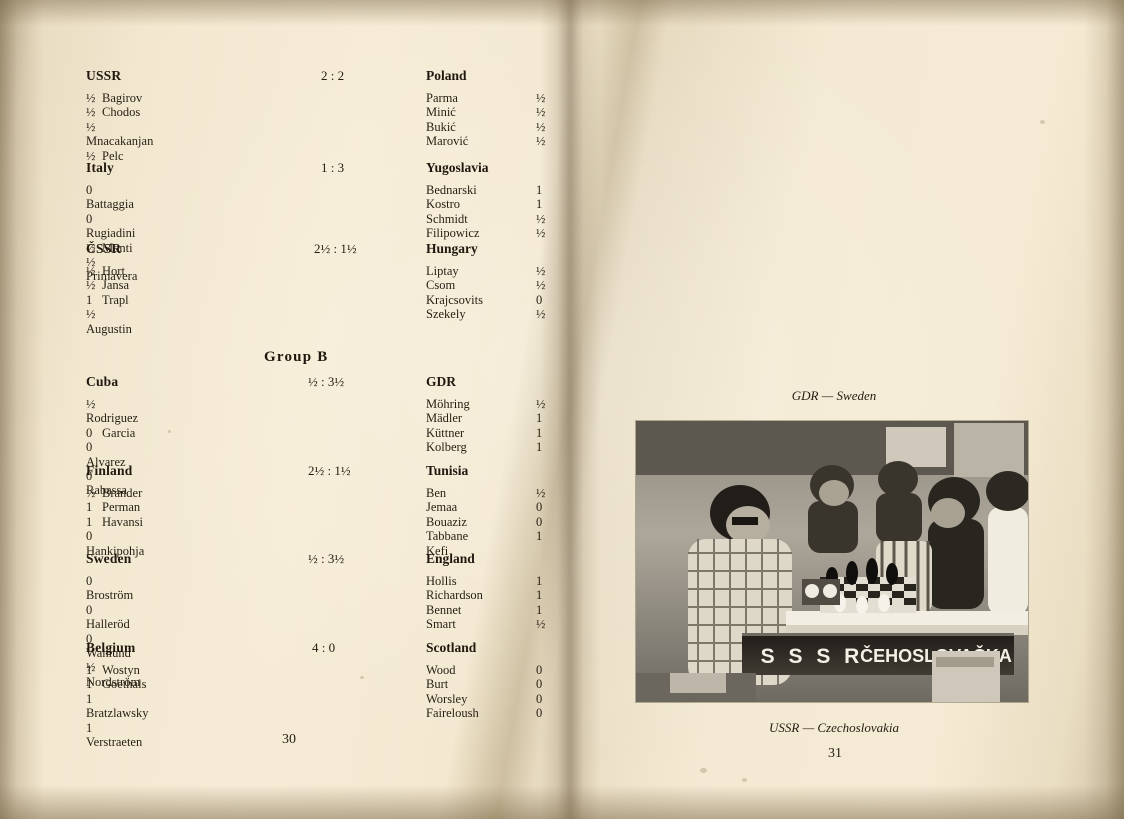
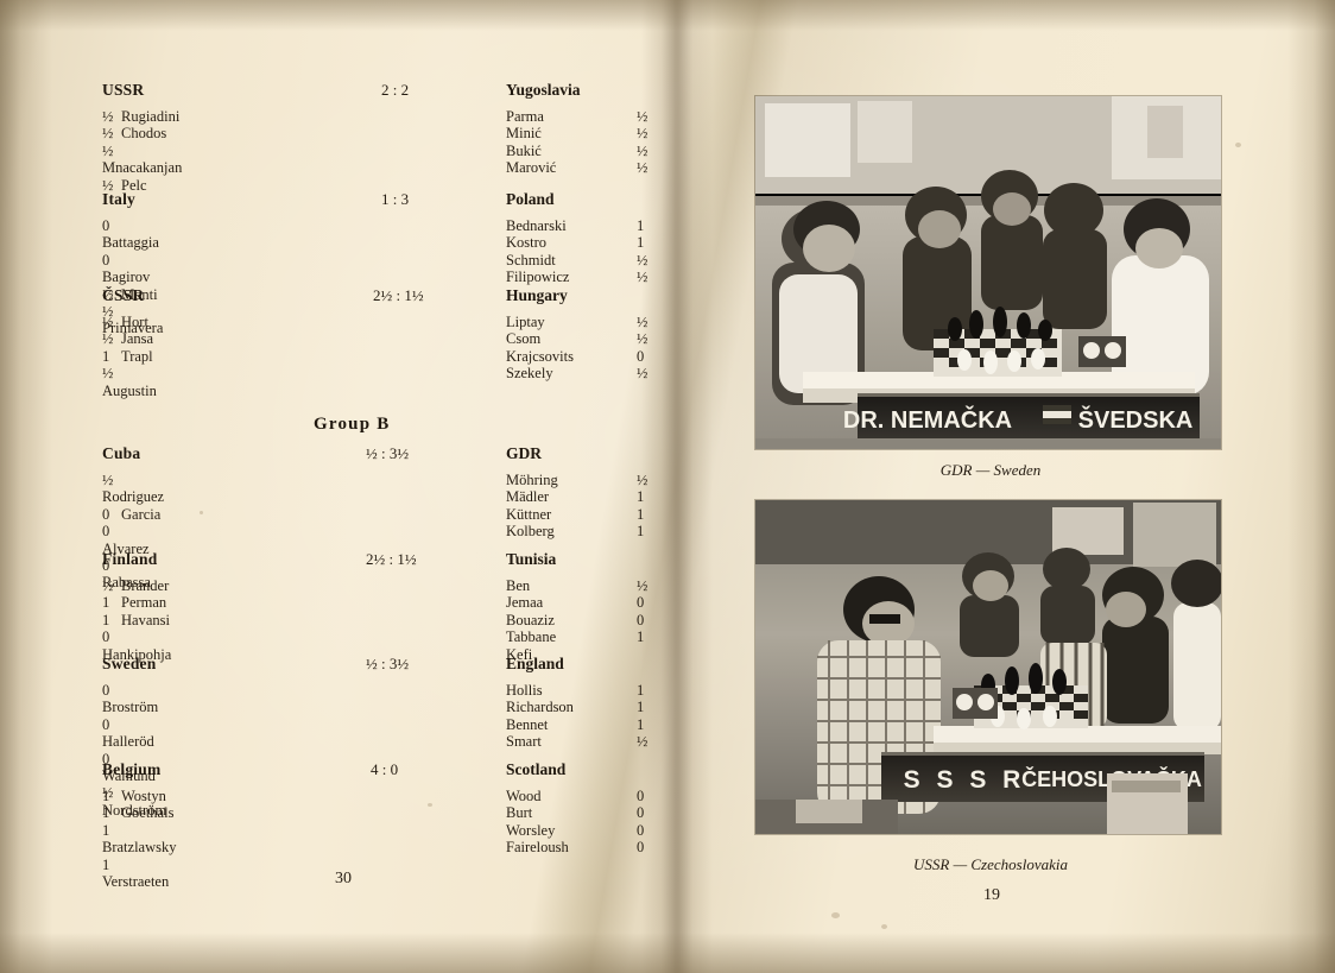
  USSR
  2 : 2
- Poland
+ Yugoslavia
- ½ Bagirov
+ ½ Rugiadini
  ½ Chodos
  ½Mnacakanjan
  ½ Pelc
  Parma
  Minić
  Bukić
  Marović
  Italy
  1 : 3
- Yugoslavia
+ Poland
  0Battaggia
- 0Rugiadini
+ 0Bagirov
  ½ Monti
  ½Primavera
  Bednarski
  Kostro
  Schmidt
  Filipowicz
  ČSSR
  2½ : 1½
  Hungary
  ½ Hort
  ½ Jansa
  1 Trapl
  ½Augustin
  Liptay
  Csom
  Krajcsovits
  Szekely
  Group B
  Cuba
  ½ : 3½
  GDR
  ½Rodriguez
  0 Garcia
  0Alvarez
  0Rabassa
  Möhring
  Mädler
  Küttner
  Kolberg
  Finland
  2½ : 1½
  Tunisia
  ½ Brander
  1 Perman
  1 Havansi
  0Hankipohja
  Ben Jemaa
  Bouaziz
  Tabbane
  Kefi
  Sweden
  ½ : 3½
  England
  0Broström
  0Halleröd
  0Wahlund
  ½Nordström
  Hollis
  Richardson
  Bennet
  Smart
  Belgium
  4 : 0
  Scotland
  1 Wostyn
  1 Goethals
  1Bratzlawsky
  1Verstraeten
  Wood
  Burt
  Worsley
  Faireloush
  30
+ DR. NEMAČKA
+ ŠVEDSKA
  GDR — Sweden
  S S S R
  USSR — Czechoslovakia
- 31
+ 19
